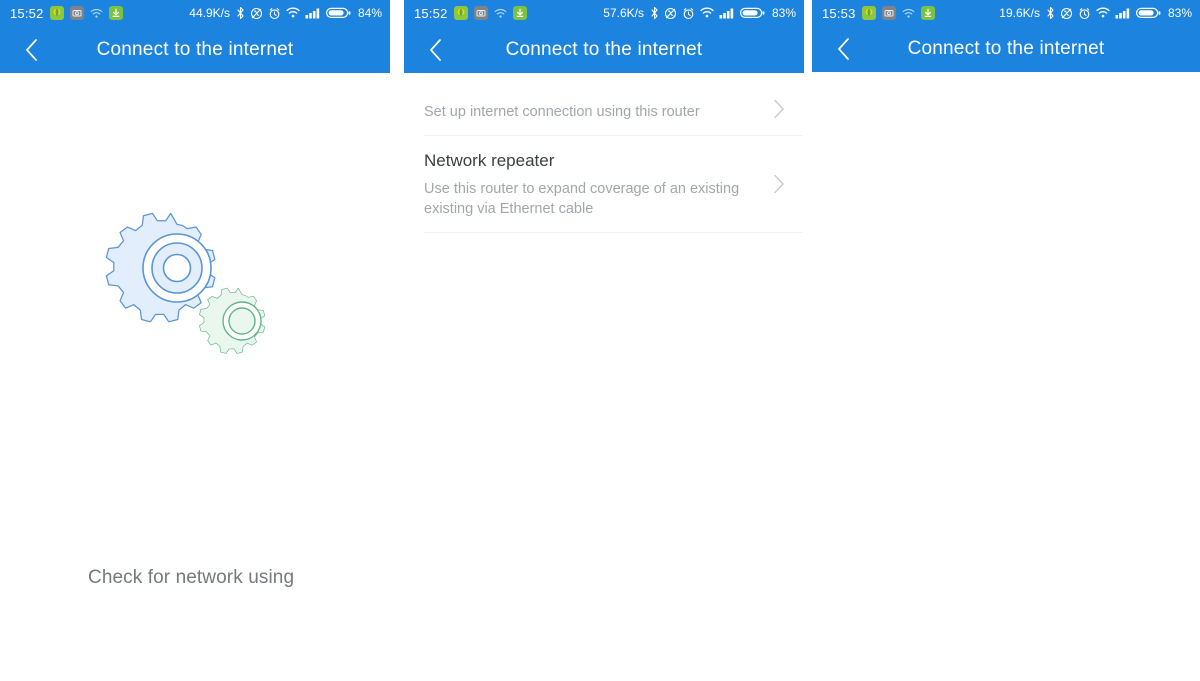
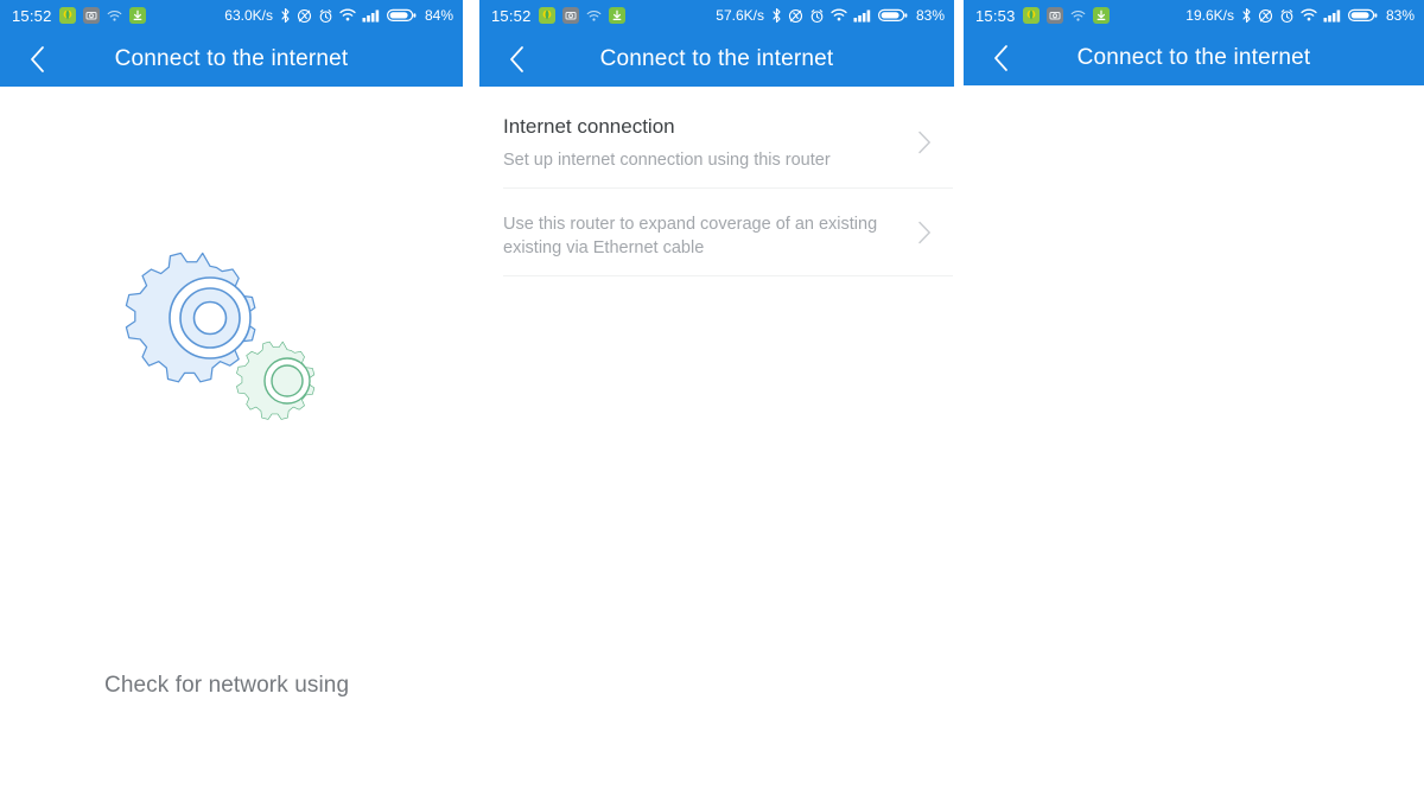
  15:52
- 44.9K/s
+ 63.0K/s
  84%
  Connect to the internet
  Check for network using
  15:52
  57.6K/s
  83%
  Connect to the internet
+ Internet connection
  Set up internet connection using this router
- Network repeater
  Use this router to expand coverage of an existing existing via Ethernet cable
  15:53
  19.6K/s
  83%
  Connect to the internet
